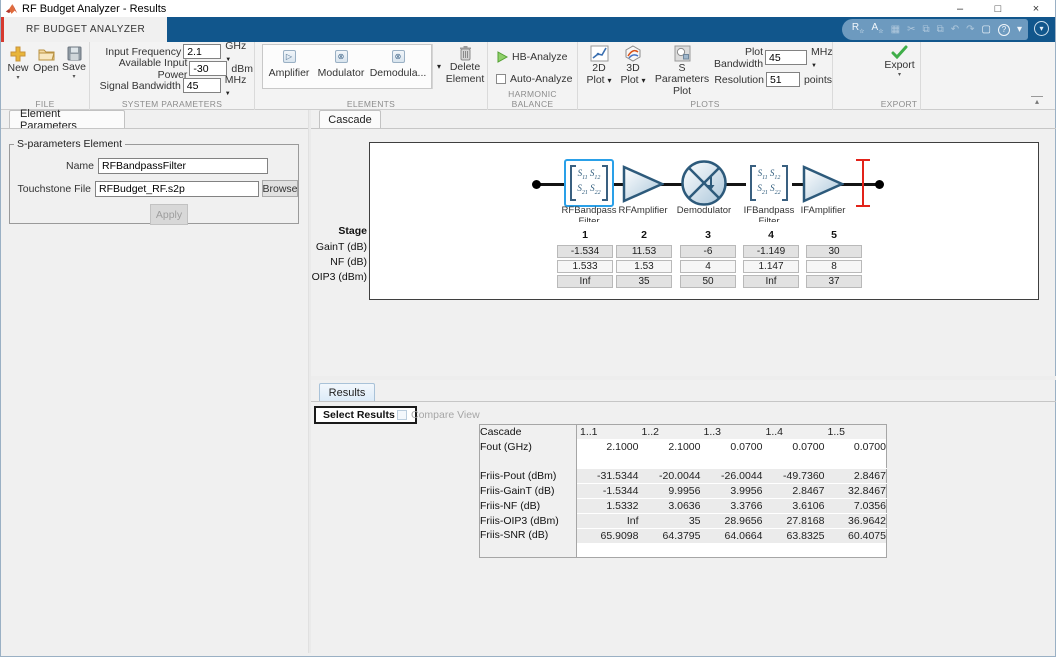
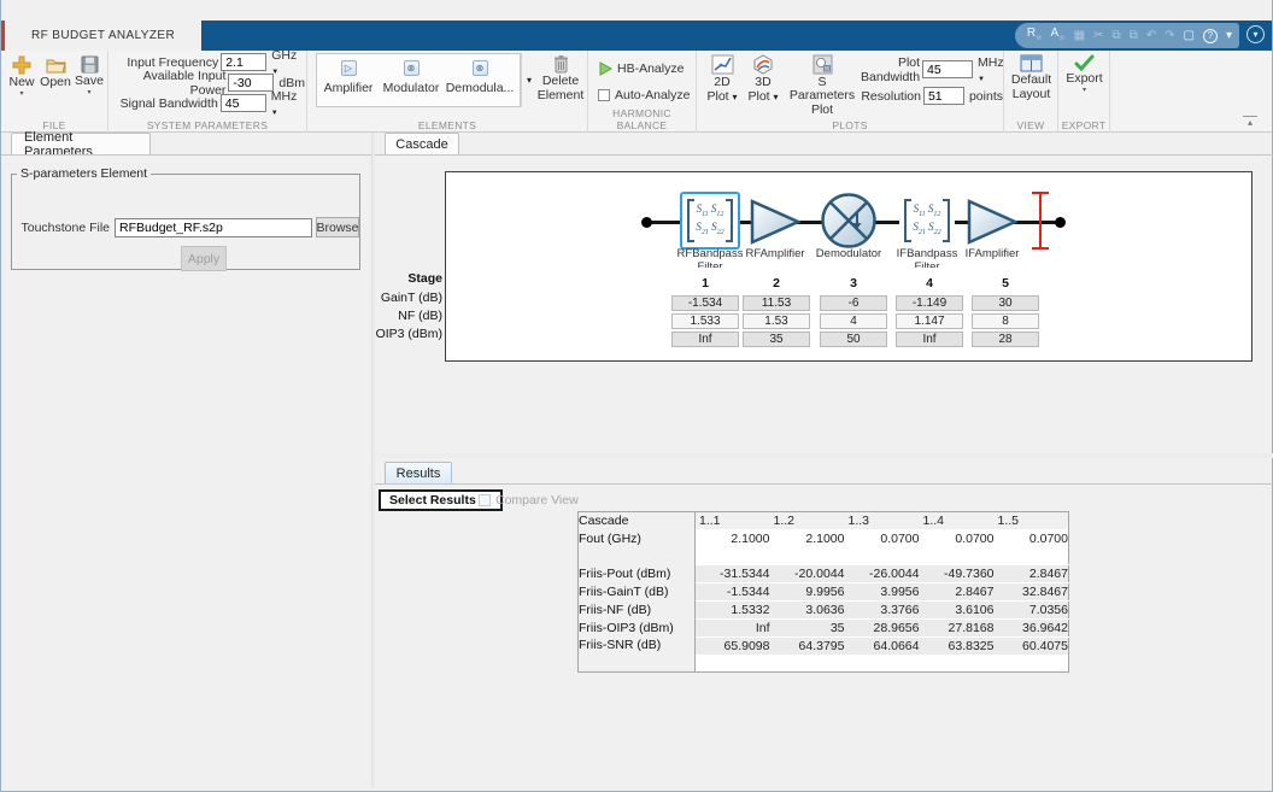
- RF Budget Analyzer - Results
- –
- □
- ×
  RF BUDGET ANALYZER
  ▦
  ✂
  ⧉
  ⧉
  ↶
  ↷
  ▢
  ?
  ▾
  ▾
  New
  Open
  Save
  FILE
  Input Frequency
  2.1
  GHz
  Available Input Power
  -30
  dBm
  Signal Bandwidth
  45
  MHz
  SYSTEM PARAMETERS
  ▷
  Amplifier
  ⊗
  Modulator
  ⊗
  Demodula...
  ▾
  Delete
  Element
  ELEMENTS
  HB-Analyze
  Auto-Analyze
  HARMONIC BALANCE
  2D
  Plot ▾
  3D
  Plot ▾
  S Parameters
  Plot
  Plot Bandwidth
  45
  MHz
  Resolution
  51
  points
  PLOTS
+ Default
+ Layout
+ VIEW
  Export
  EXPORT
  ▴
  Element Parameters
  S-parameters Element
- Name
- RFBandpassFilter
  Touchstone File
  RFBudget_RF.s2p
  Browse
  Apply
  Cascade
  Stage
  GainT (dB)
  NF (dB)
  OIP3 (dBm)
  RFBandpass
  Filter
  RFAmplifier
  Demodulator
  IFBandpass
  Filter
  IFAmplifier
  1
  -1.534
  1.533
  Inf
  2
  11.53
  1.53
  35
  3
  -6
  4
  50
  4
  -1.149
  1.147
  Inf
  5
  30
  8
- 37
+ 28
  Results
  Select Results
  Compare View
  Cascade	1..1	1..2	1..3	1..4	1..5
  Fout (GHz)	2.1000	2.1000	0.0700	0.0700	0.0700
  Friis-Pout (dBm)	-31.5344	-20.0044	-26.0044	-49.7360	2.8467
  Friis-GainT (dB)	-1.5344	9.9956	3.9956	2.8467	32.8467
  Friis-NF (dB)	1.5332	3.0636	3.3766	3.6106	7.0356
  Friis-OIP3 (dBm)	Inf	35	28.9656	27.8168	36.9642
  Friis-SNR (dB)	65.9098	64.3795	64.0664	63.8325	60.4075
